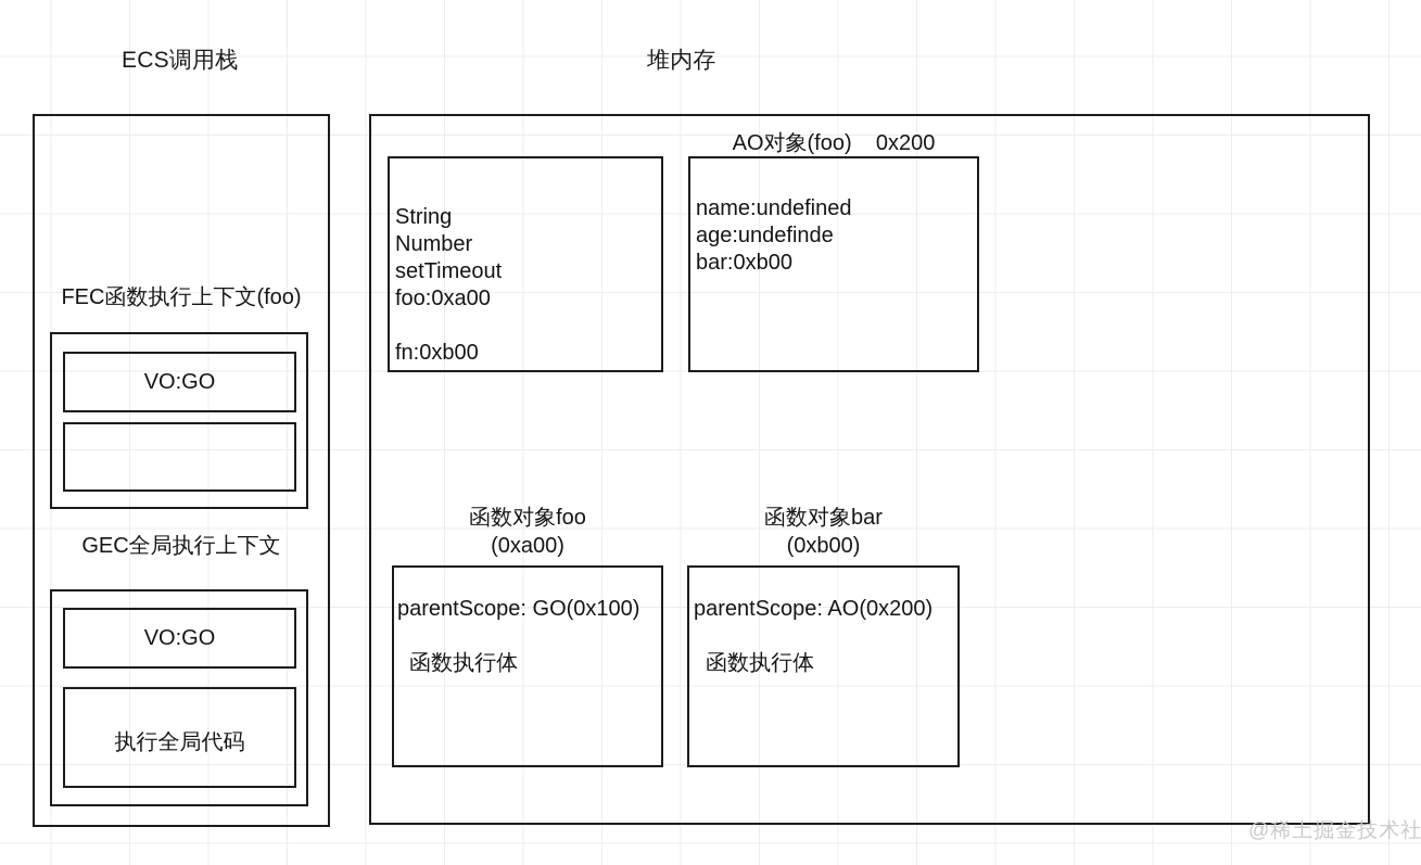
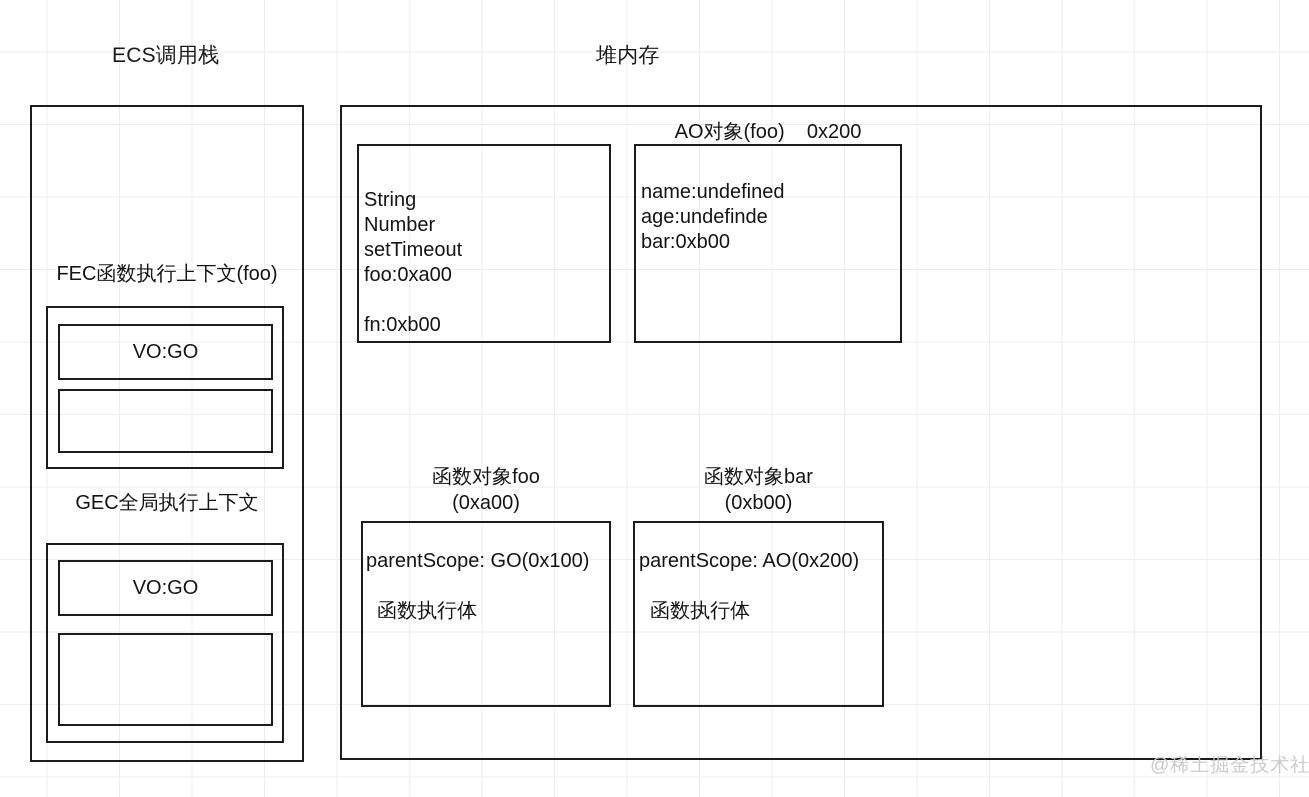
  ECS调用栈
  FEC函数执行上下文(foo)
  VO:GO
  GEC全局执行上下文
  VO:GO
- 执行全局代码
  堆内存
  String
  Number
  setTimeout
  foo:0xa00
  fn:0xb00
  AO对象(foo) 0x200
  name:undefined
  age:undefinde
  bar:0xb00
  函数对象foo
  (0xa00)
  parentScope: GO(0x100)
  函数执行体
  函数对象bar
  (0xb00)
  parentScope: AO(0x200)
  函数执行体
  @稀土掘金技术社
